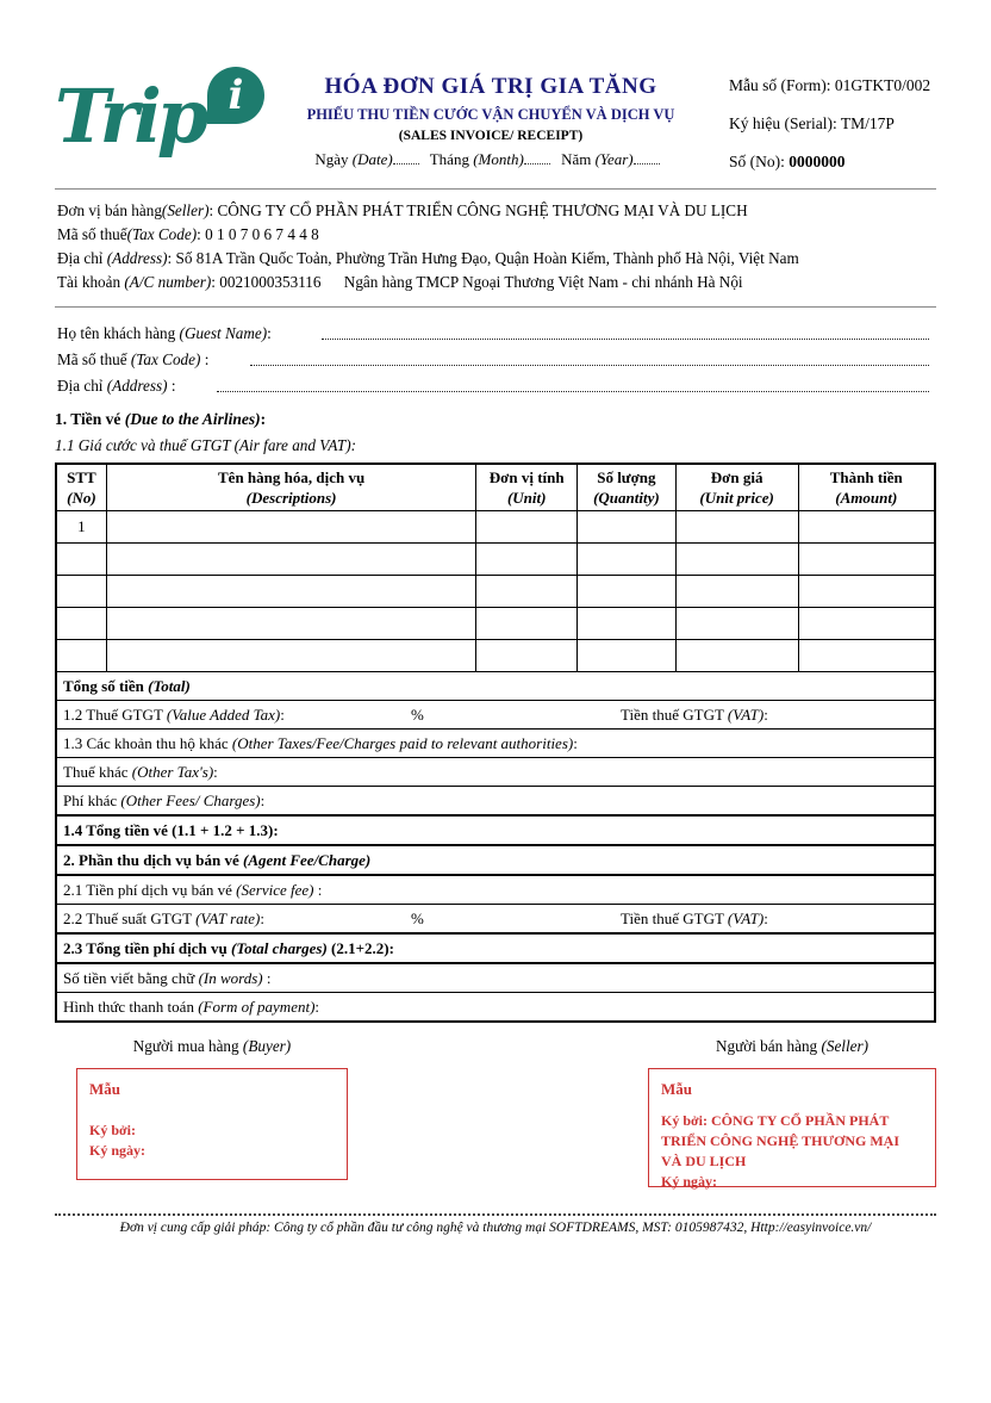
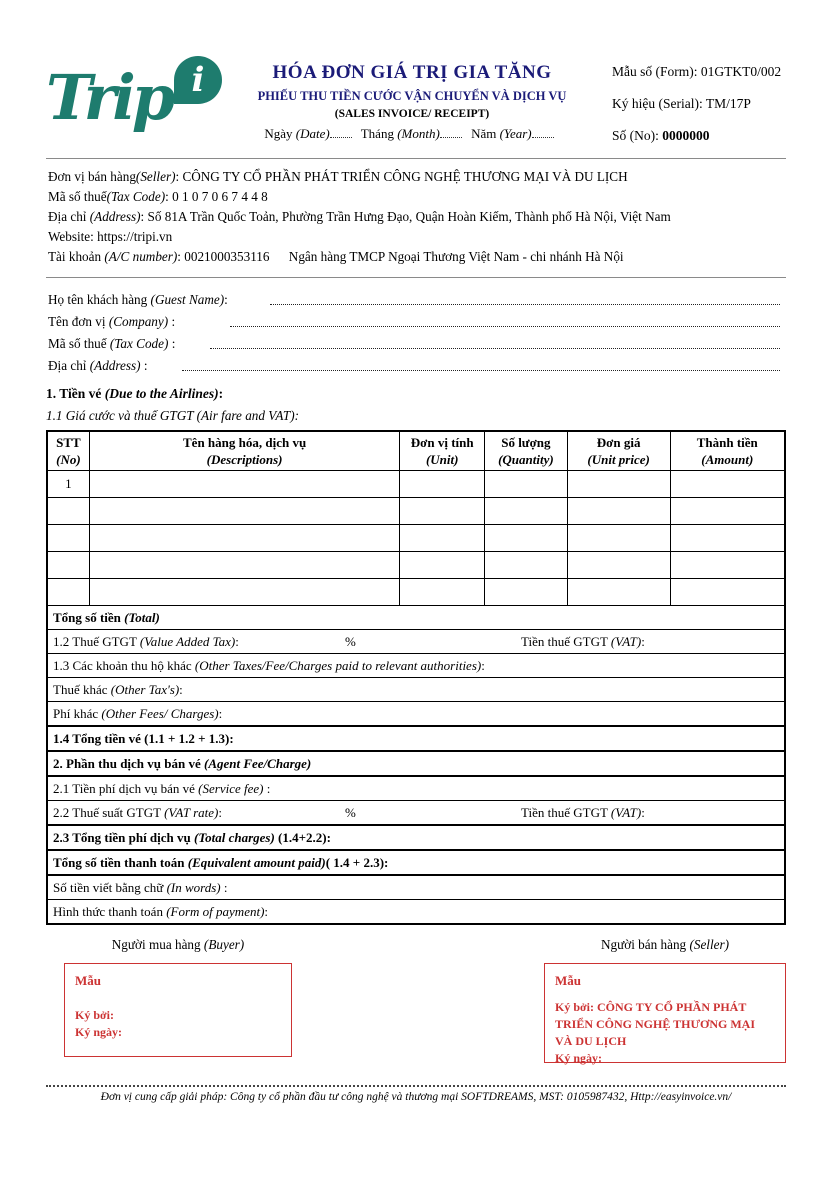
  Trip
  i
  HÓA ĐƠN GIÁ TRỊ GIA TĂNG
  PHIẾU THU TIỀN CƯỚC VẬN CHUYỂN VÀ DỊCH VỤ
  (SALES INVOICE/ RECEIPT)
  Ngày (Date) Tháng (Month) Năm (Year)
  Mẫu số (Form): 01GTKT0/002
  Ký hiệu (Serial): TM/17P
  Số (No): 0000000
  Đơn vị bán hàng(Seller): CÔNG TY CỔ PHẦN PHÁT TRIỂN CÔNG NGHỆ THƯƠNG MẠI VÀ DU LỊCH
  Mã số thuế(Tax Code): 0 1 0 7 0 6 7 4 4 8
  Địa chỉ (Address): Số 81A Trần Quốc Toản, Phường Trần Hưng Đạo, Quận Hoàn Kiếm, Thành phố Hà Nội, Việt Nam
+ Website: https://tripi.vn
  Tài khoản (A/C number): 0021000353116 Ngân hàng TMCP Ngoại Thương Việt Nam - chi nhánh Hà Nội
  Họ tên khách hàng (Guest Name):
+ Tên đơn vị (Company) :
  Mã số thuế (Tax Code) :
  Địa chỉ (Address) :
  1. Tiền vé (Due to the Airlines):
  1.1 Giá cước và thuế GTGT (Air fare and VAT):
  STT(No)	Tên hàng hóa, dịch vụ(Descriptions)	Đơn vị tính(Unit)	Số lượng(Quantity)	Đơn giá(Unit price)	Thành tiền(Amount)
  1
  Tổng số tiền (Total)
  1.2 Thuế GTGT (Value Added Tax): % Tiền thuế GTGT (VAT):
  1.3 Các khoản thu hộ khác (Other Taxes/Fee/Charges paid to relevant authorities):
  Thuế khác (Other Tax's):
  Phí khác (Other Fees/ Charges):
  1.4 Tổng tiền vé (1.1 + 1.2 + 1.3):
  2. Phần thu dịch vụ bán vé (Agent Fee/Charge)
  2.1 Tiền phí dịch vụ bán vé (Service fee) :
  2.2 Thuế suất GTGT (VAT rate): % Tiền thuế GTGT (VAT):
- 2.3 Tổng tiền phí dịch vụ (Total charges) (2.1+2.2):
+ 2.3 Tổng tiền phí dịch vụ (Total charges) (1.4+2.2):
+ Tổng số tiền thanh toán (Equivalent amount paid)( 1.4 + 2.3):
  Số tiền viết bằng chữ (In words) :
  Hình thức thanh toán (Form of payment):
  Người mua hàng (Buyer)
  Mẫu
  Ký bởi:
  Ký ngày:
  Người bán hàng (Seller)
  Mẫu
  Ký bởi: CÔNG TY CỔ PHẦN PHÁT TRIỂN CÔNG NGHỆ THƯƠNG MẠI VÀ DU LỊCH
  Ký ngày:
  Đơn vị cung cấp giải pháp: Công ty cổ phần đầu tư công nghệ và thương mại SOFTDREAMS, MST: 0105987432, Http://easyinvoice.vn/
